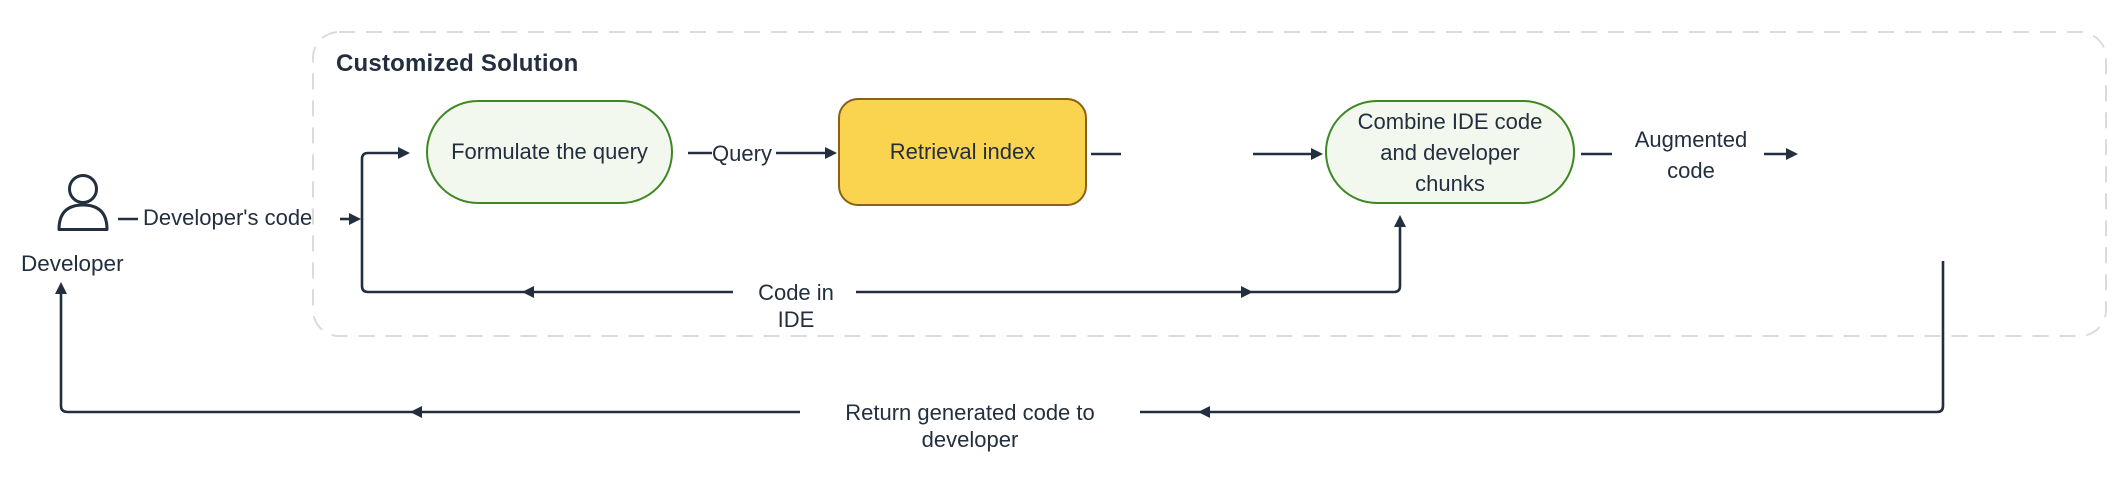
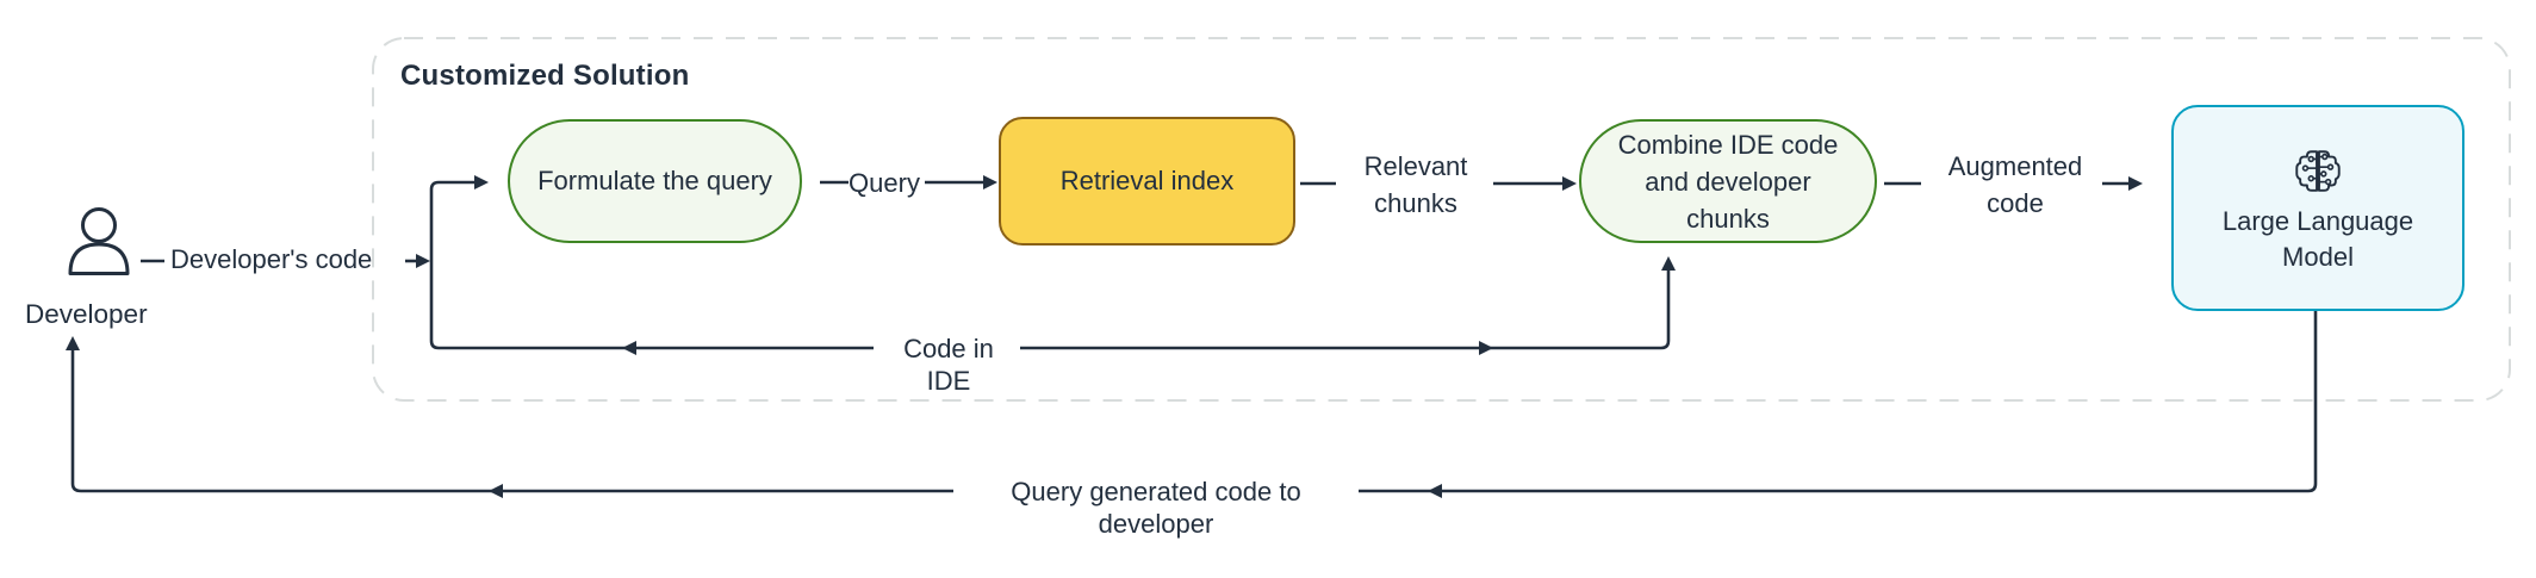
  Customized Solution
  Developer
  Developer's code
  Formulate the query
  Retrieval index
  Combine IDE code and developer chunks
+ Large Language Model
  Query
+ Relevant chunks
  Augmented code
  Code in IDE
- Return generated code to developer
+ Query generated code to developer
